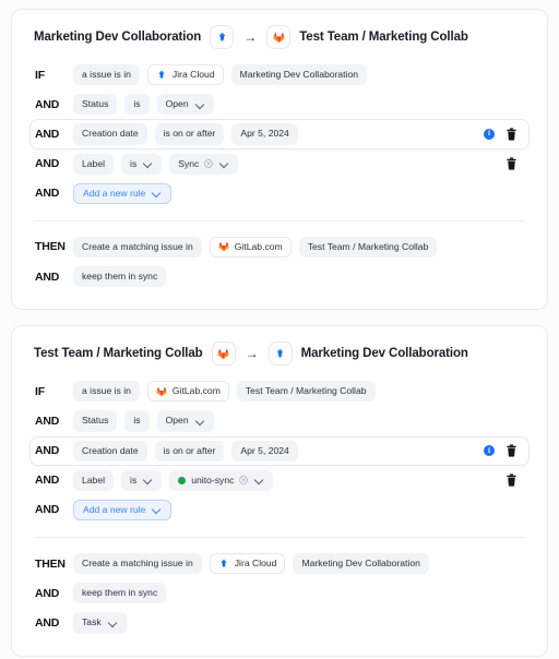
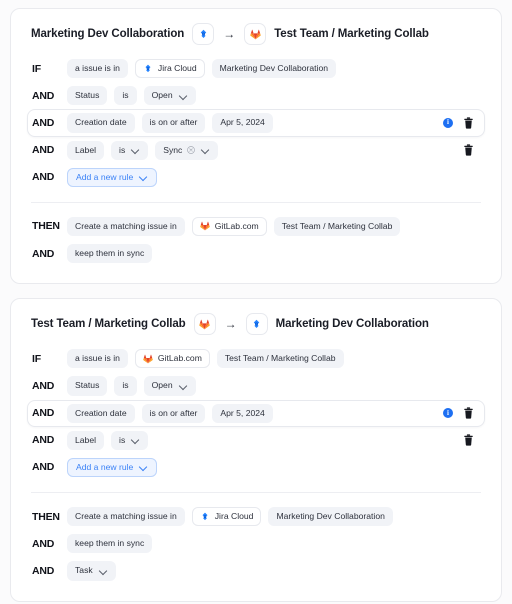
  Marketing Dev Collaboration
  →
  Test Team / Marketing Collab
  IF
  a issue is in
  Jira Cloud
  Marketing Dev Collaboration
  AND
  Status
  is
  Open
  AND
  Creation date
  is on or after
  Apr 5, 2024
  i
  AND
  Label
  is
  Sync
  AND
  Add a new rule
  THEN
  Create a matching issue in
  GitLab.com
  Test Team / Marketing Collab
  AND
  keep them in sync
  Test Team / Marketing Collab
  →
  Marketing Dev Collaboration
  IF
  a issue is in
  GitLab.com
  Test Team / Marketing Collab
  AND
  Status
  is
  Open
  AND
  Creation date
  is on or after
  Apr 5, 2024
  i
  AND
  Label
  is
- unito-sync
  AND
  Add a new rule
  THEN
  Create a matching issue in
  Jira Cloud
  Marketing Dev Collaboration
  AND
  keep them in sync
  AND
  Task
